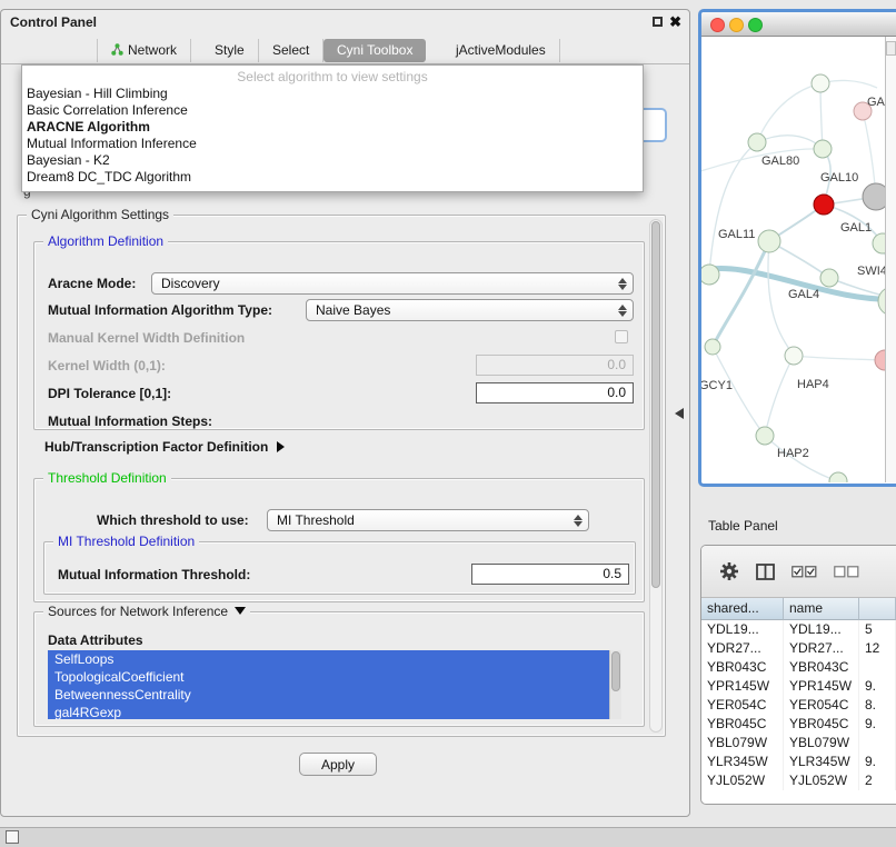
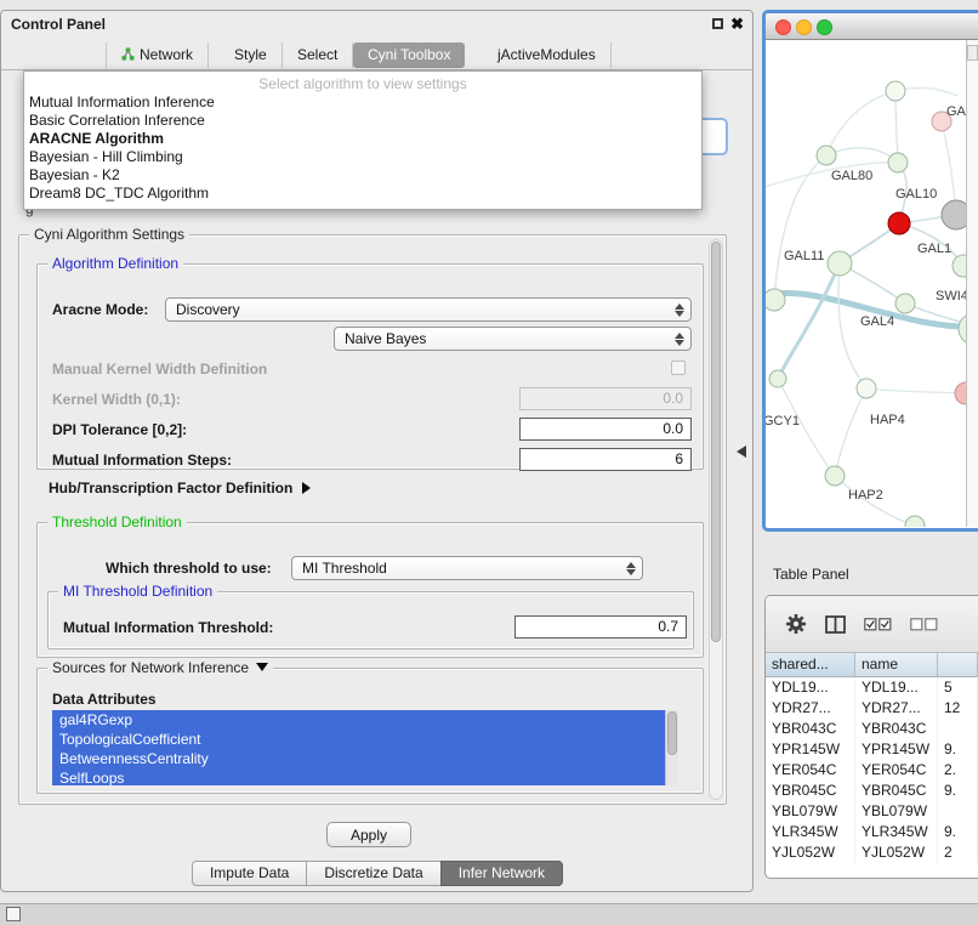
  Control Panel
  ✖
  Network
  Style
  Select
  Cyni Toolbox
  jActiveModules
  Select algorithm to view settings
- Bayesian - Hill Climbing
+ Mutual Information Inference
  Basic Correlation Inference
  ARACNE Algorithm
- Mutual Information Inference
+ Bayesian - Hill Climbing
  Bayesian - K2
  Dream8 DC_TDC Algorithm
  Cyni Algorithm Settings
  Algorithm Definition
  Aracne Mode:
  Discovery
- Mutual Information Algorithm Type:
  Naive Bayes
  Manual Kernel Width Definition
  Kernel Width (0,1):
  0.0
- DPI Tolerance [0,1]:
+ DPI Tolerance [0,2]:
  0.0
  Mutual Information Steps:
+ 6
  Hub/Transcription Factor Definition
  Threshold Definition
  Which threshold to use:
  MI Threshold
  MI Threshold Definition
  Mutual Information Threshold:
- 0.5
+ 0.7
  Sources for Network Inference
  Data Attributes
- SelfLoops
+ gal4RGexp
  TopologicalCoefficient
  BetweennessCentrality
- gal4RGexp
+ SelfLoops
  Apply
+ Impute Data
+ Discretize Data
+ Infer Network
  GAL80
  GAL10
  GAL11
  GAL1
  SWI4
  GAL4
  GCY1
  HAP4
  HAP2
  Table Panel
  shared...
  name
  YDL19...
  YDL19...
  5
  YDR27...
  YDR27...
  12
  YBR043C
  YBR043C
  YPR145W
  YPR145W
  9.
  YER054C
  YER054C
- 8.
+ 2.
  YBR045C
  YBR045C
  9.
  YBL079W
  YBL079W
  YLR345W
  YLR345W
  9.
  YJL052W
  YJL052W
  2
